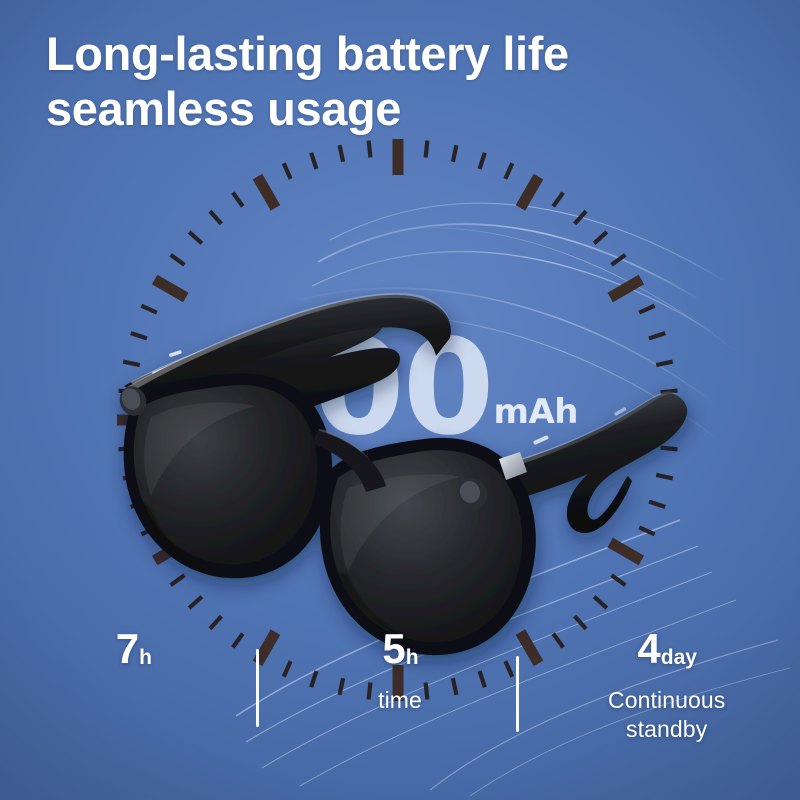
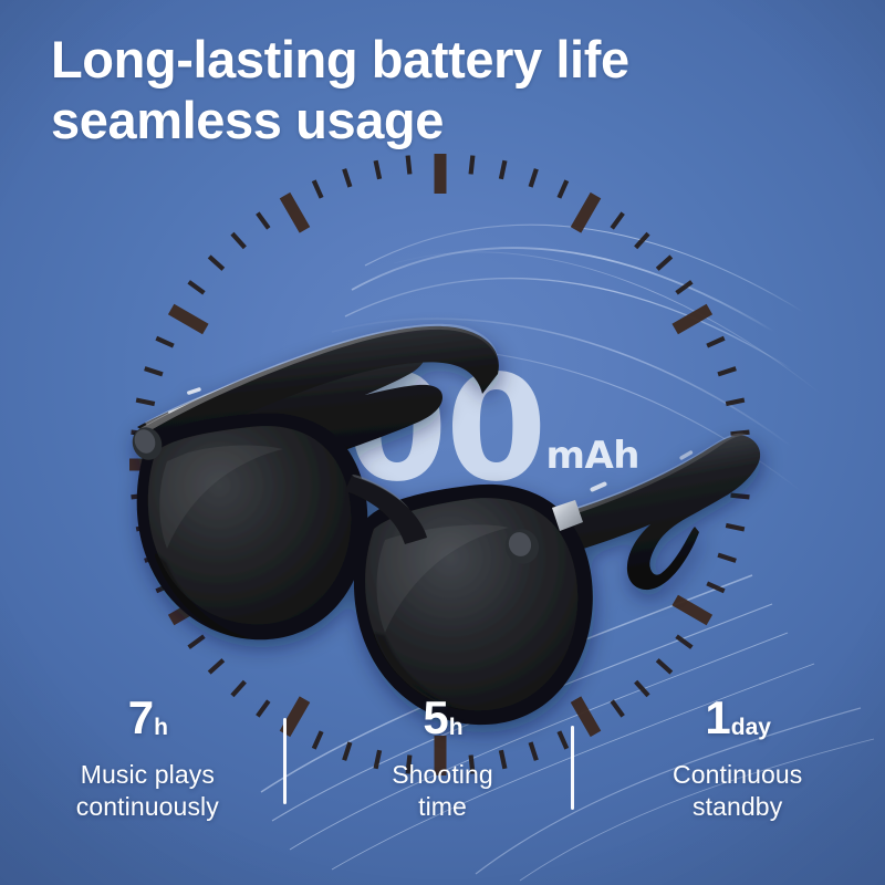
  Long-lasting battery life
  seamless usage
  7h
+ Music plays
+ continuously
  5h
+ Shooting
  time
- 4day
+ 1day
  Continuous
  standby
